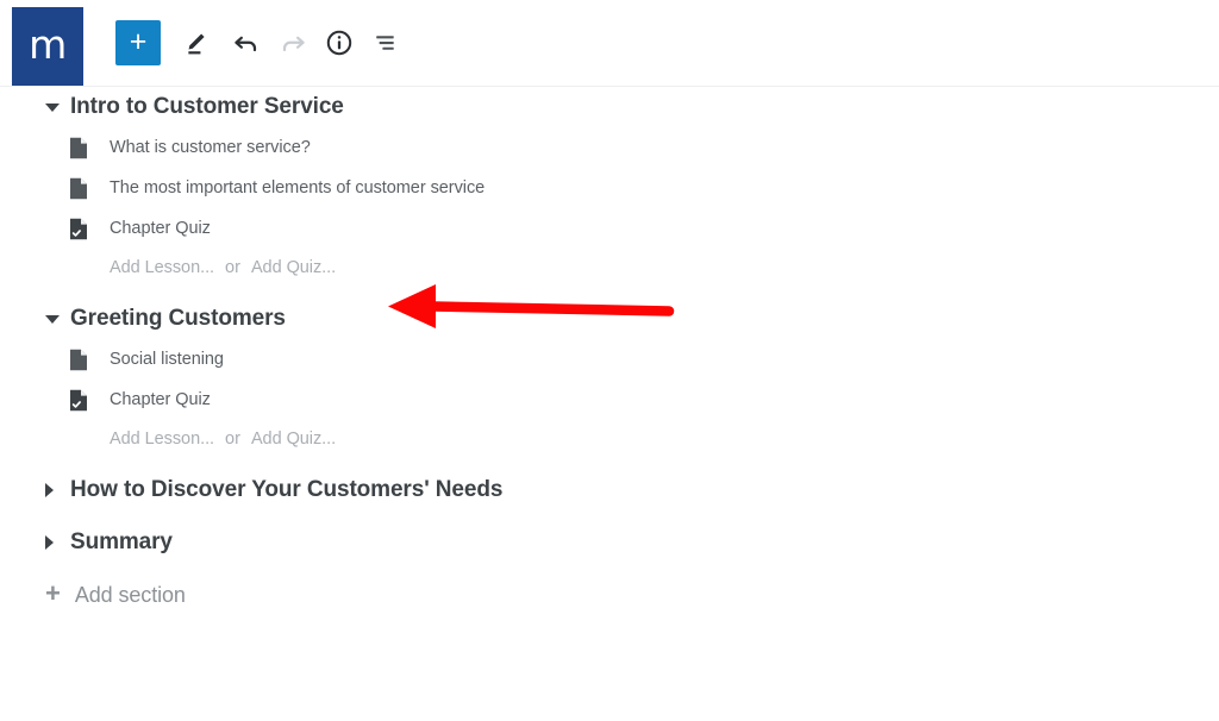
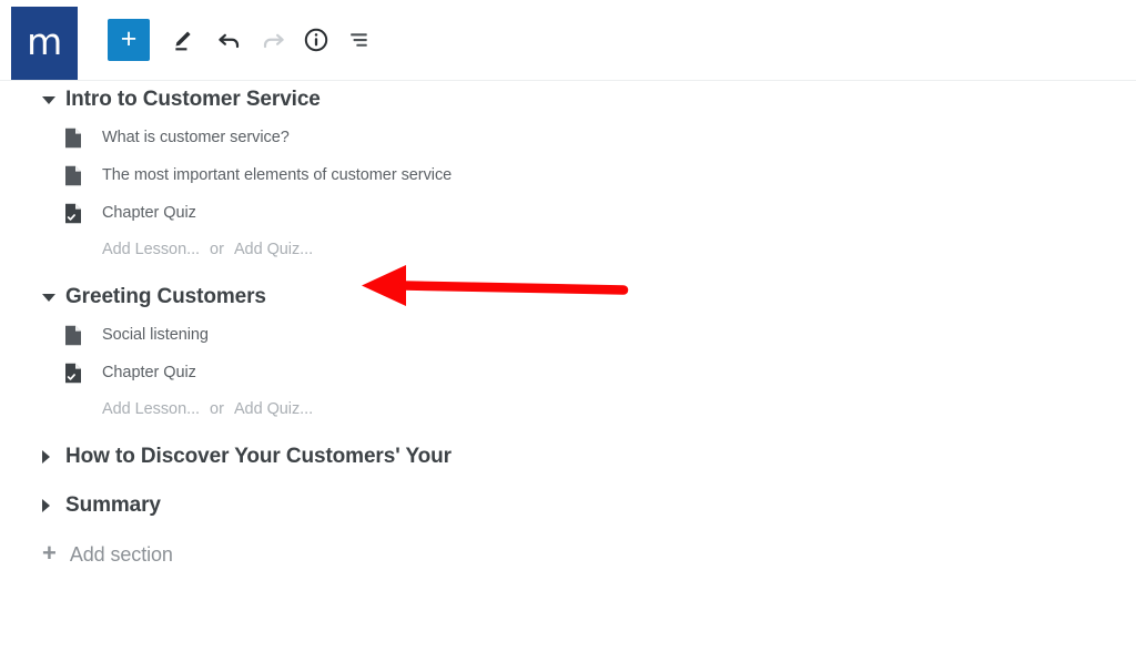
  m
  +
  Intro to Customer Service
  What is customer service?
  The most important elements of customer service
  Chapter Quiz
  Add Lesson...
  or
  Add Quiz...
  Greeting Customers
  Social listening
  Chapter Quiz
  Add Lesson...
  or
  Add Quiz...
- How to Discover Your Customers' Needs
+ How to Discover Your Customers' Your
  Summary
  +
  Add section
